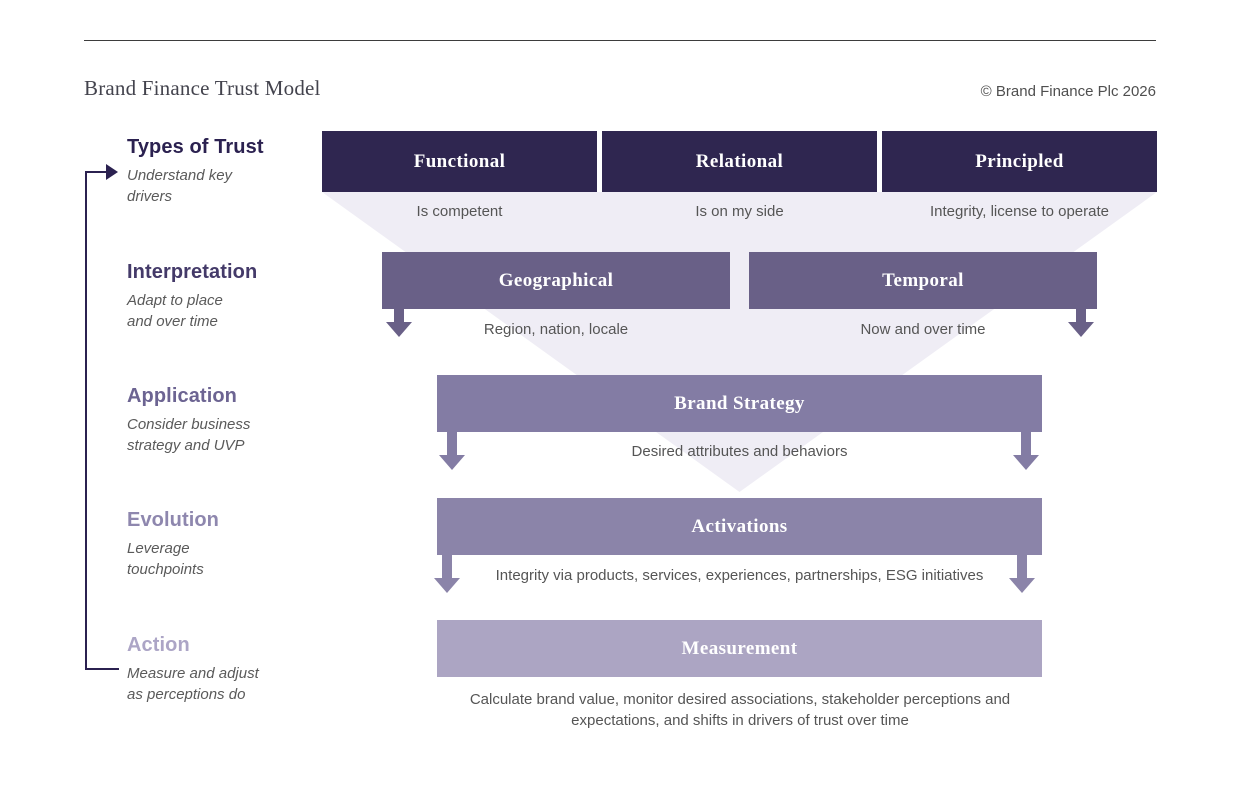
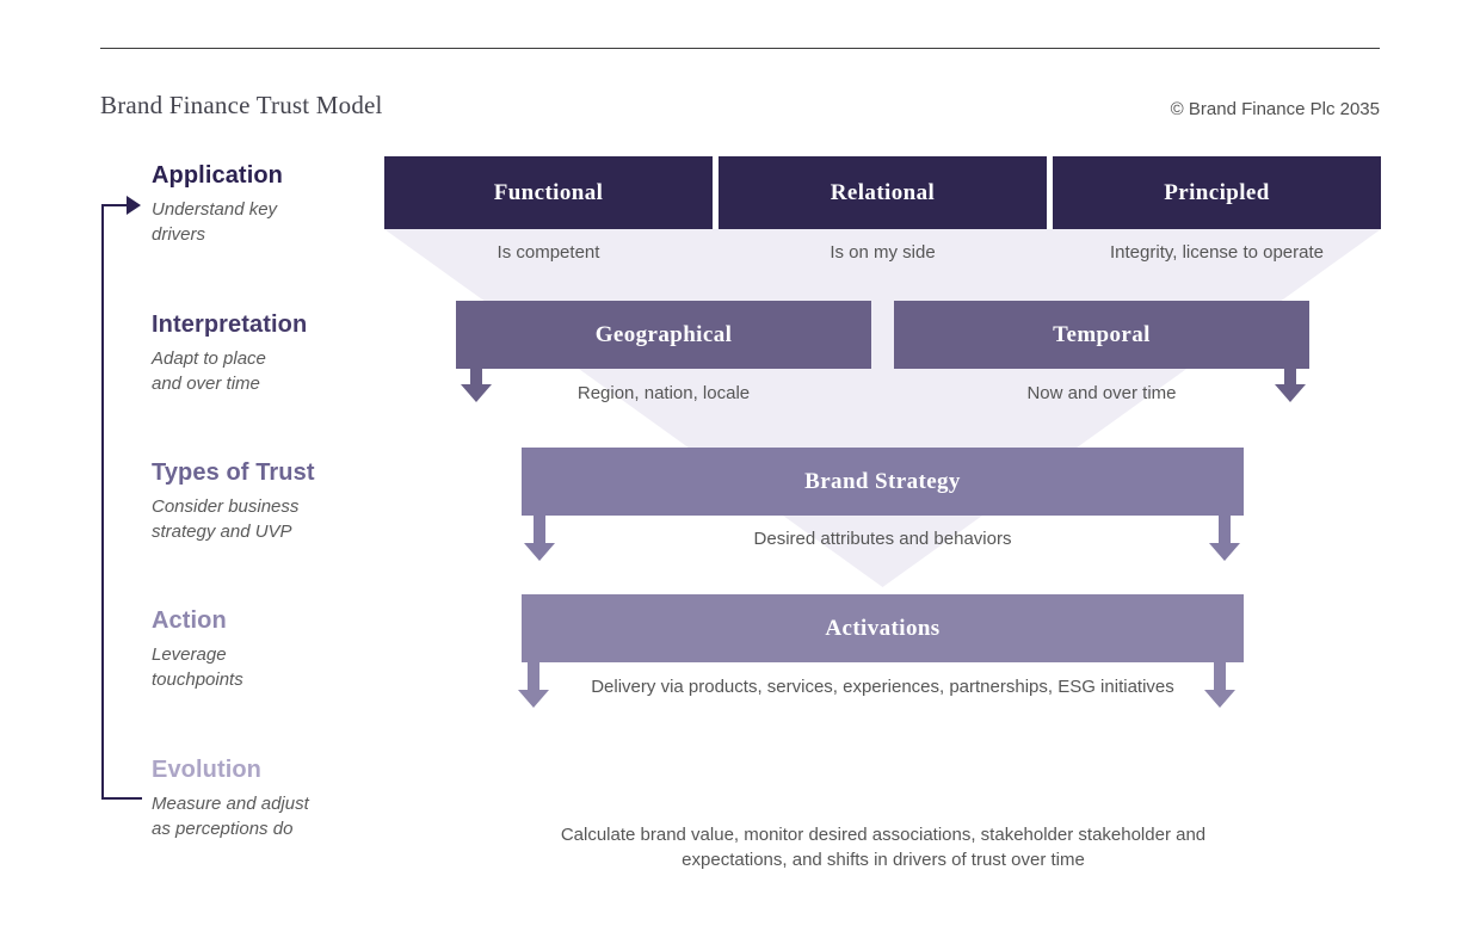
  Brand Finance Trust Model
- © Brand Finance Plc 2026
+ © Brand Finance Plc 2035
- Types of Trust
+ Application
  Understand key
  drivers
  Interpretation
  Adapt to place
  and over time
- Application
+ Types of Trust
  Consider business
  strategy and UVP
- Evolution
+ Action
  Leverage
  touchpoints
- Action
+ Evolution
  Measure and adjust
  as perceptions do
  Functional
  Relational
  Principled
  Is competent
  Is on my side
  Integrity, license to operate
  Geographical
  Temporal
  Region, nation, locale
  Now and over time
  Brand Strategy
  Desired attributes and behaviors
  Activations
- Integrity via products, services, experiences, partnerships, ESG initiatives
+ Delivery via products, services, experiences, partnerships, ESG initiatives
- Measurement
- Calculate brand value, monitor desired associations, stakeholder perceptions and expectations, and shifts in drivers of trust over time
+ Calculate brand value, monitor desired associations, stakeholder stakeholder and expectations, and shifts in drivers of trust over time
